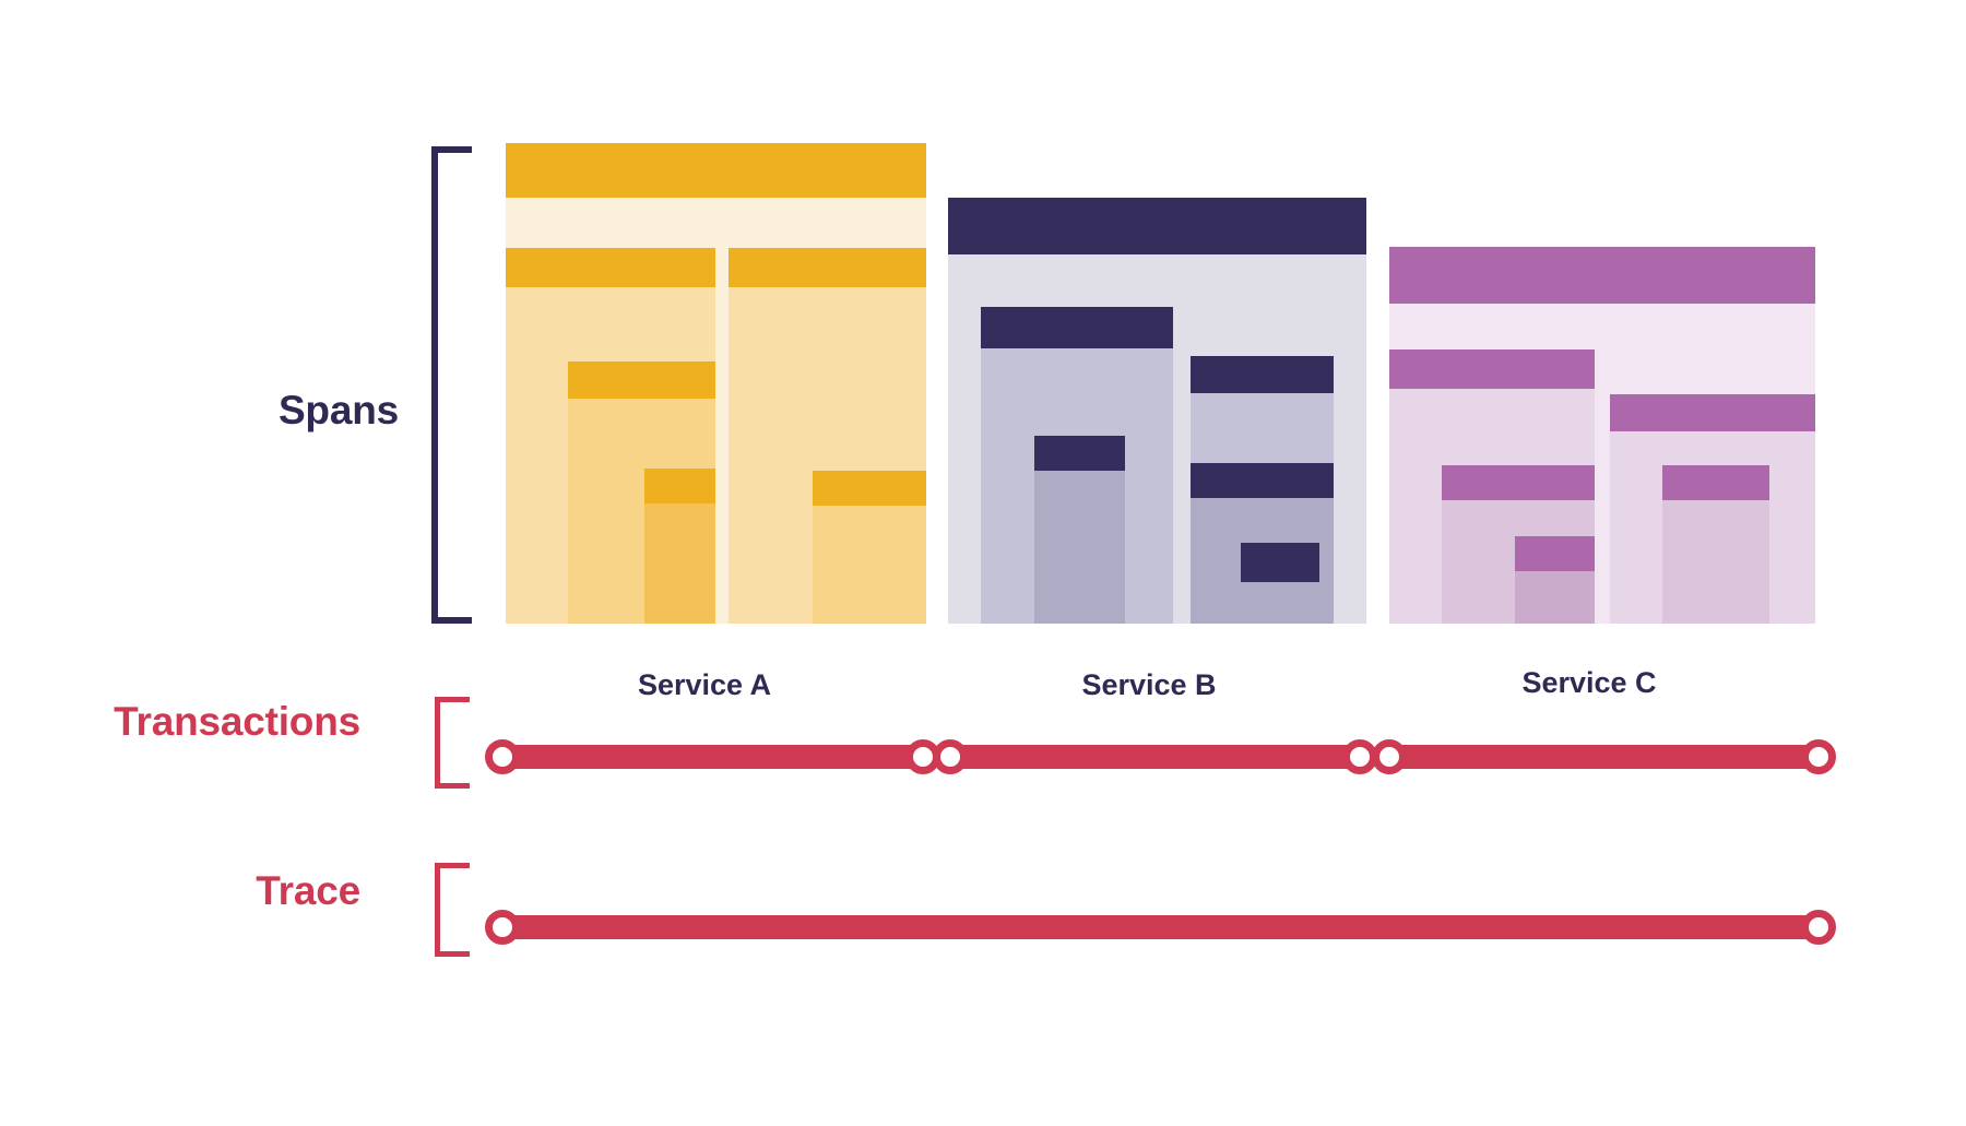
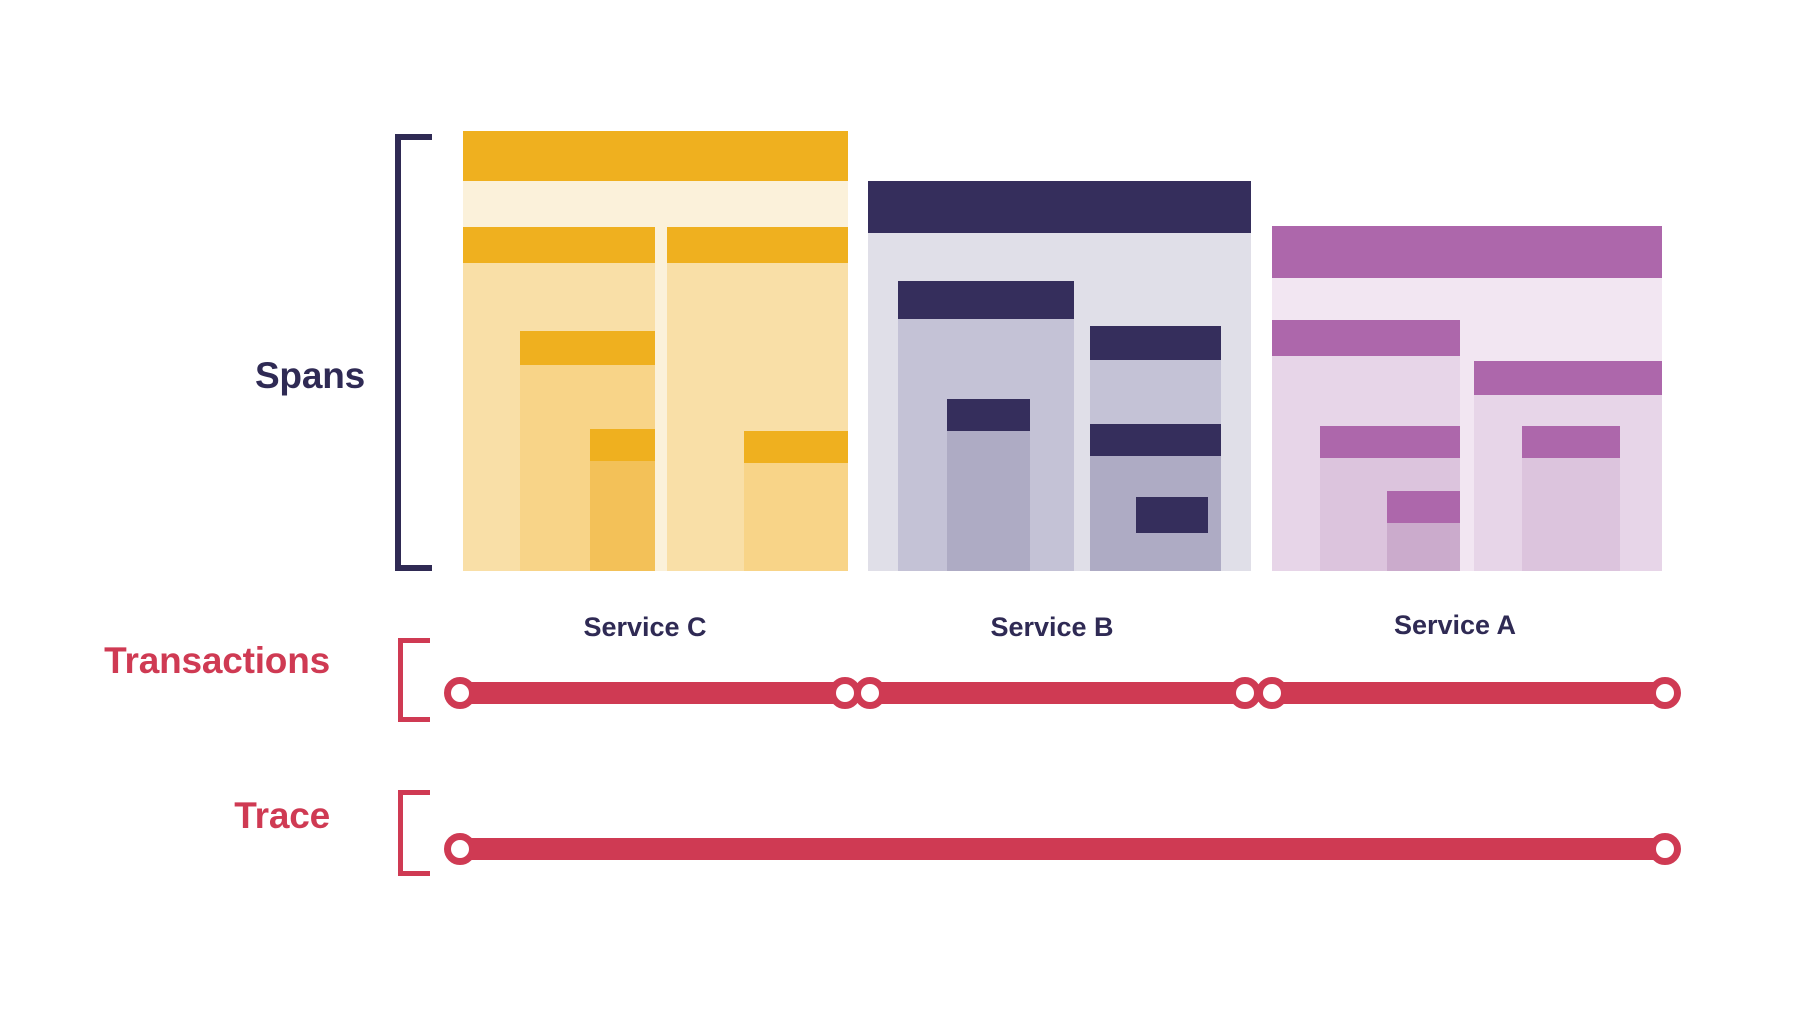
  Spans
- Service A
+ Service C
  Service B
- Service C
+ Service A
  Transactions
  Trace
